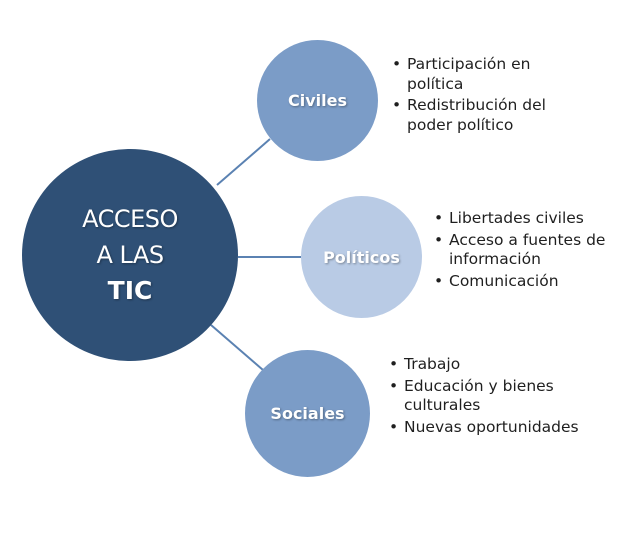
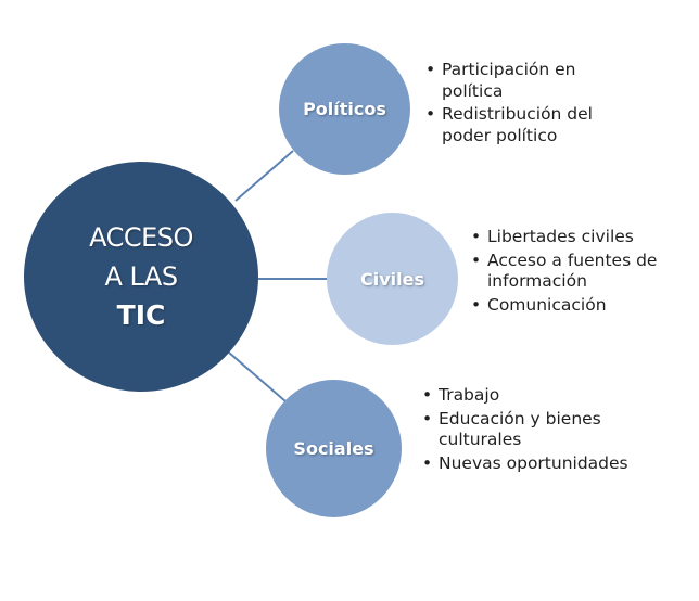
  ACCESO
  A LAS
  TIC
- Civiles
+ Políticos
  Participación en política
  Redistribución del poder político
- Políticos
+ Civiles
  Libertades civiles
  Acceso a fuentes de información
  Comunicación
  Sociales
  Trabajo
  Educación y bienes culturales
  Nuevas oportunidades
